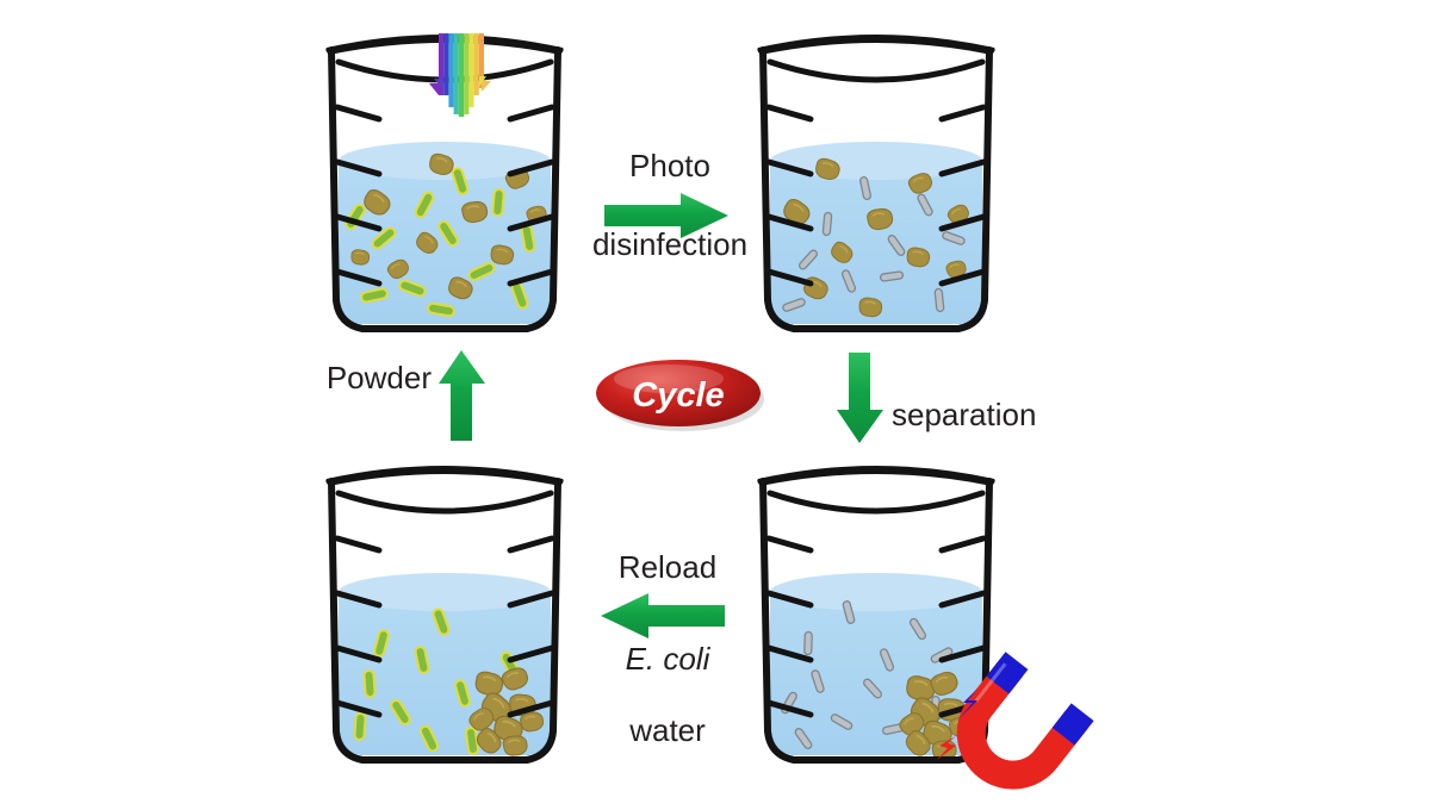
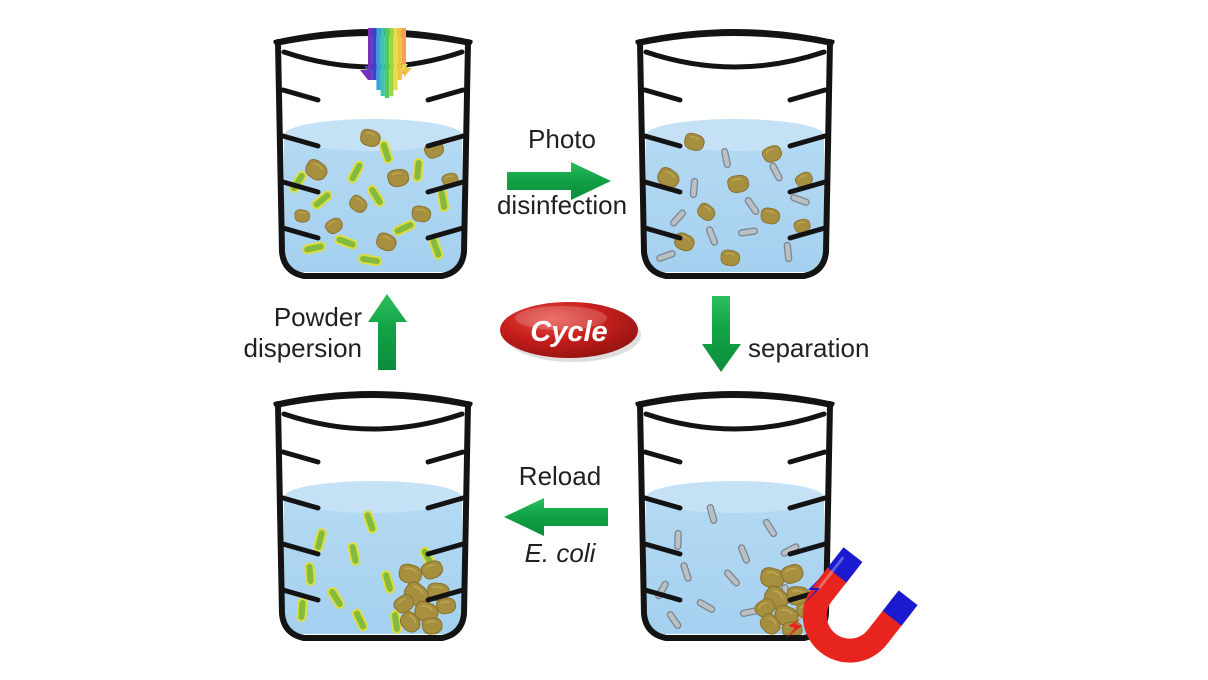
  Photo
  disinfection
  separation
  Reload
  E. coli
- water
  Powder
+ dispersion
  Cycle
